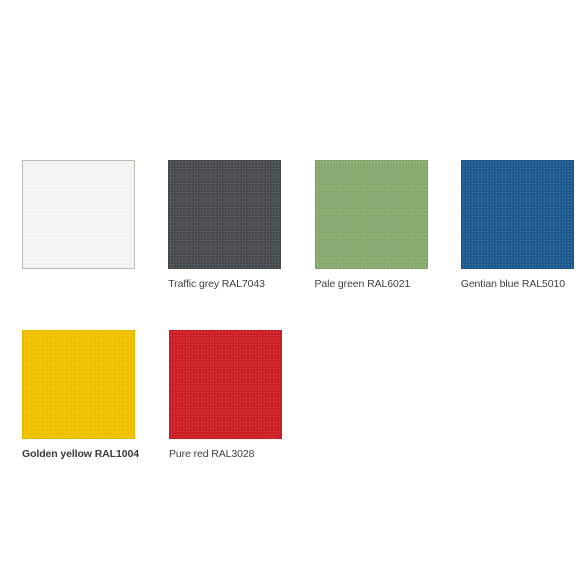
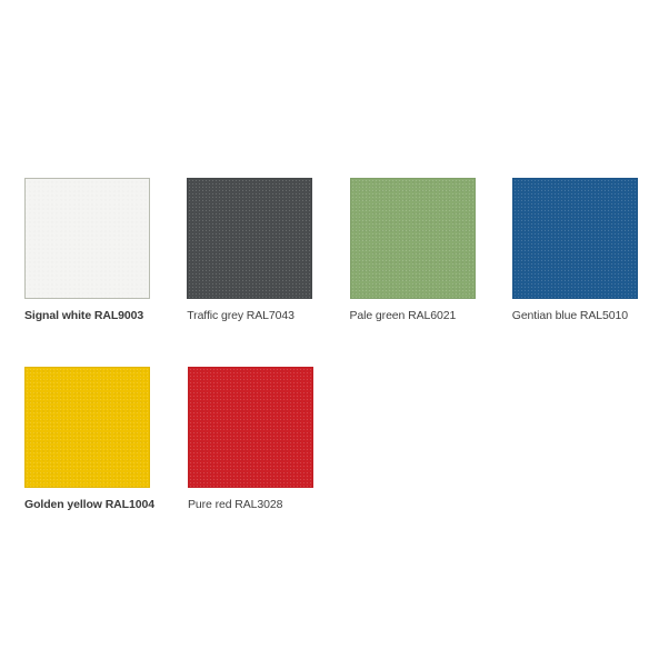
+ Signal white RAL9003
  Traffic grey RAL7043
  Pale green RAL6021
  Gentian blue RAL5010
  Golden yellow RAL1004
  Pure red RAL3028
